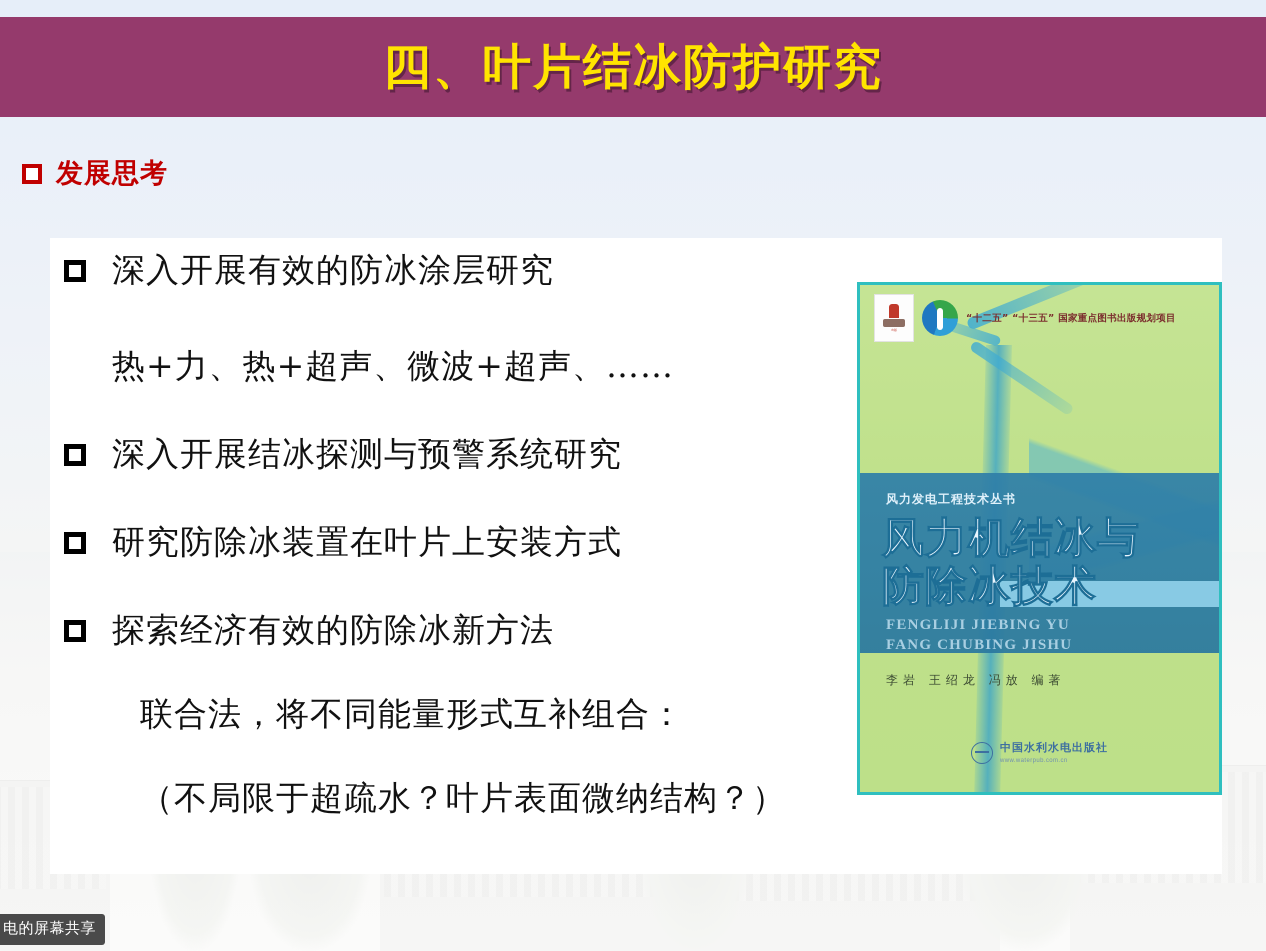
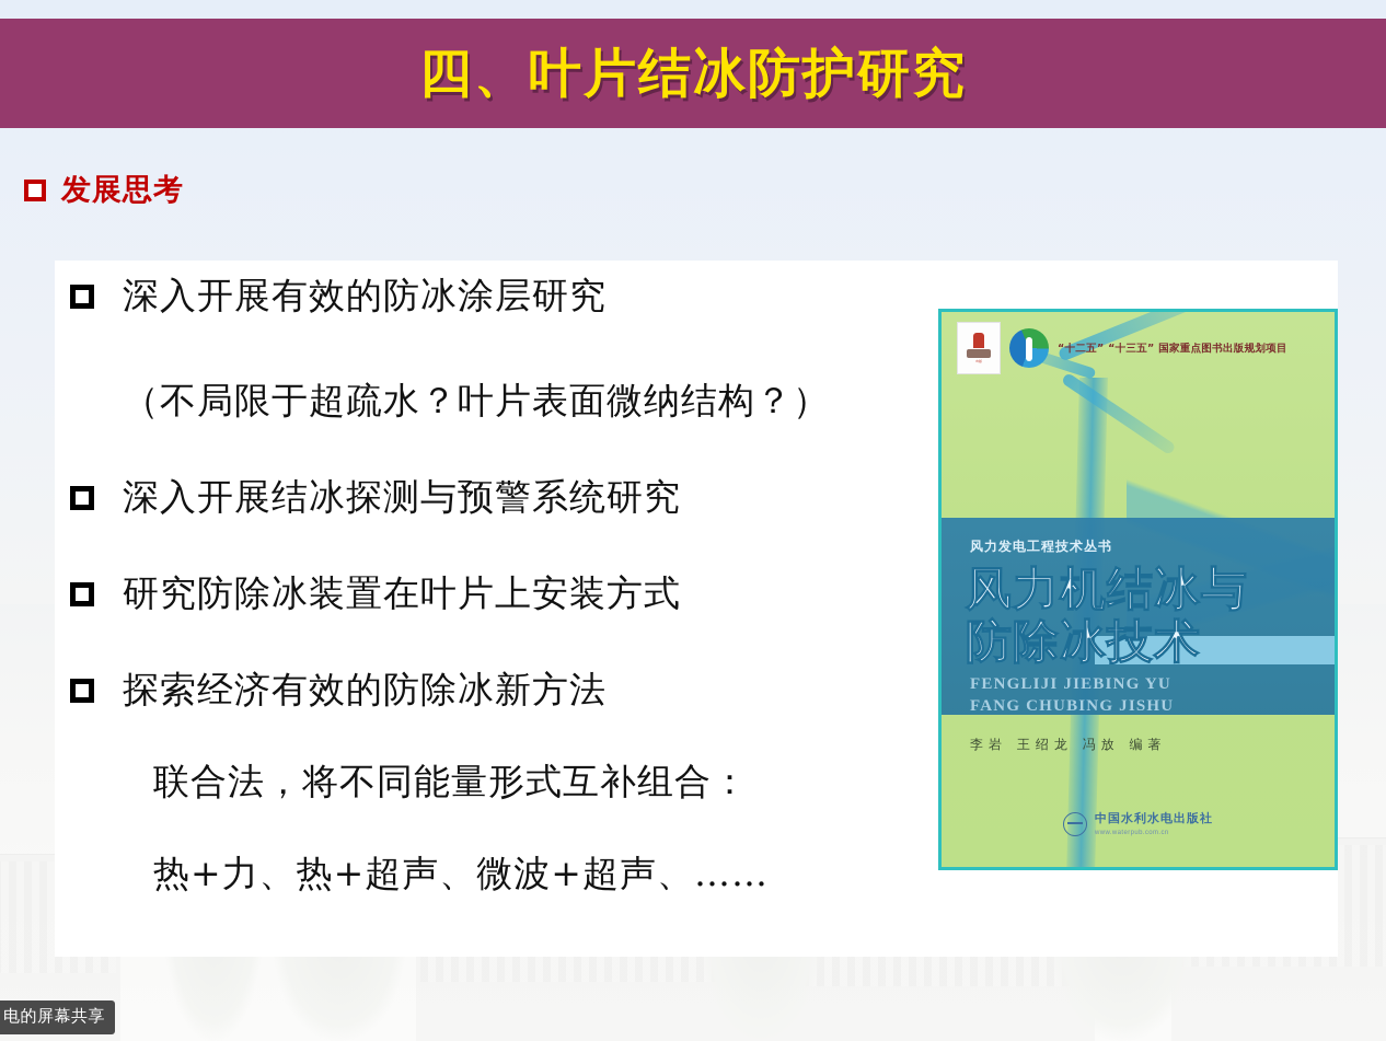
  四、叶片结冰防护研究
  发展思考
  深入开展有效的防冰涂层研究
- 热+力、热+超声、微波+超声、……
+ （不局限于超疏水？叶片表面微纳结构？）
  深入开展结冰探测与预警系统研究
  研究防除冰装置在叶片上安装方式
  探索经济有效的防除冰新方法
  联合法，将不同能量形式互补组合：
- （不局限于超疏水？叶片表面微纳结构？）
+ 热+力、热+超声、微波+超声、……
  “十二五” “十三五” 国家重点图书出版规划项目
  风力发电工程技术丛书
  风力机结冰与
  防除冰技术
  FENGLIJI JIEBING YU
  FANG CHUBING JISHU
  李岩 王绍龙 冯放 编著
  中国水利水电出版社
  电的屏幕共享
